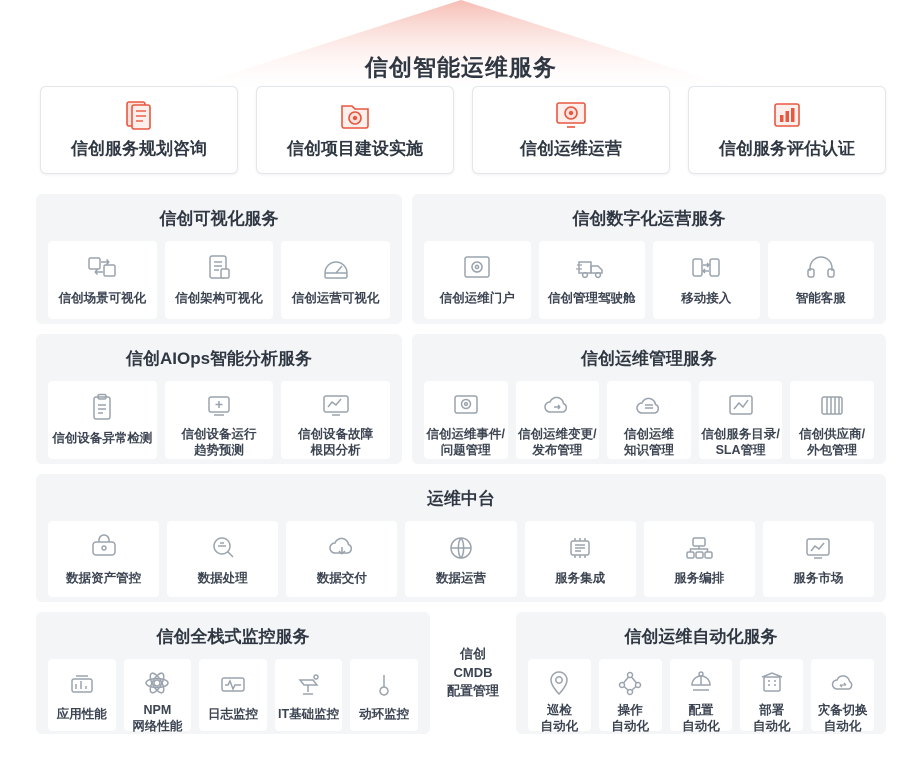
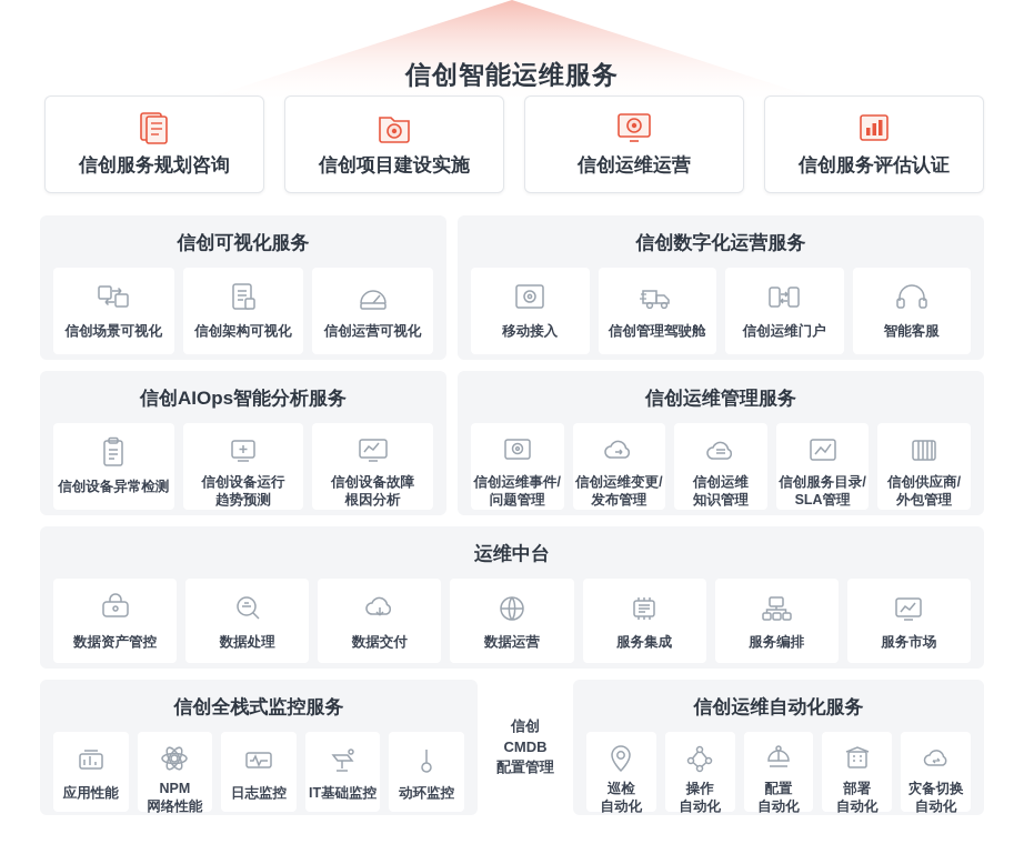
  信创智能运维服务
  信创服务规划咨询
  信创项目建设实施
  信创运维运营
  信创服务评估认证
  信创可视化服务
  信创场景可视化
  信创架构可视化
  信创运营可视化
  信创数字化运营服务
- 信创运维门户
+ 移动接入
  信创管理驾驶舱
- 移动接入
+ 信创运维门户
  智能客服
  信创AIOps智能分析服务
  信创设备异常检测
  信创设备运行
  趋势预测
  信创设备故障
  根因分析
  信创运维管理服务
  信创运维事件/
  问题管理
  信创运维变更/
  发布管理
  信创运维
  知识管理
  信创服务目录/
  SLA管理
  信创供应商/
  外包管理
  运维中台
  数据资产管控
  数据处理
  数据交付
  数据运营
  服务集成
  服务编排
  服务市场
  信创全栈式监控服务
  应用性能
  NPM
  网络性能
  日志监控
  IT基础监控
  动环监控
  信创
  CMDB
  配置管理
  信创运维自动化服务
  巡检
  自动化
  操作
  自动化
  配置
  自动化
  部署
  自动化
  灾备切换
  自动化
